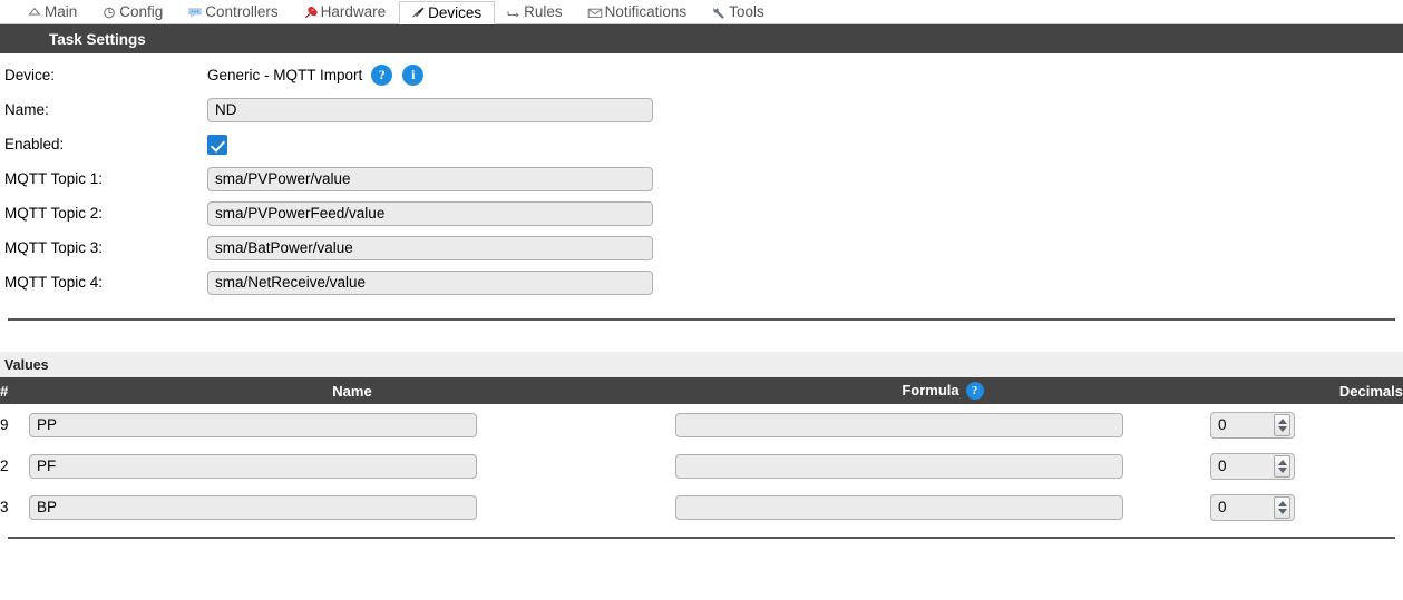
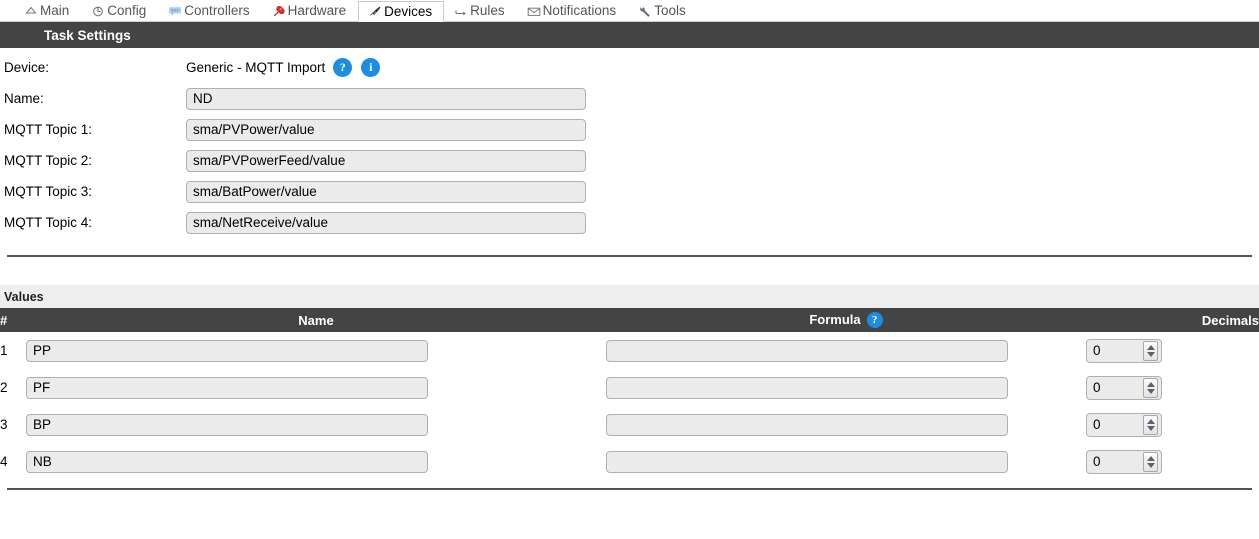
  Main
  Config
  Controllers
  Hardware
  Devices
  Rules
  Notifications
  Tools
  Task Settings
  Device:
  Generic - MQTT Import
  ?
  i
  Name:
  ND
- Enabled:
  MQTT Topic 1:
  sma/PVPower/value
  MQTT Topic 2:
  sma/PVPowerFeed/value
  MQTT Topic 3:
  sma/BatPower/value
  MQTT Topic 4:
  sma/NetReceive/value
  Values
  #	Name	Formula ?	Decimals
- 9	PP		0
+ 1	PP		0
  2	PF		0
  3	BP		0
+ 4	NB		0
